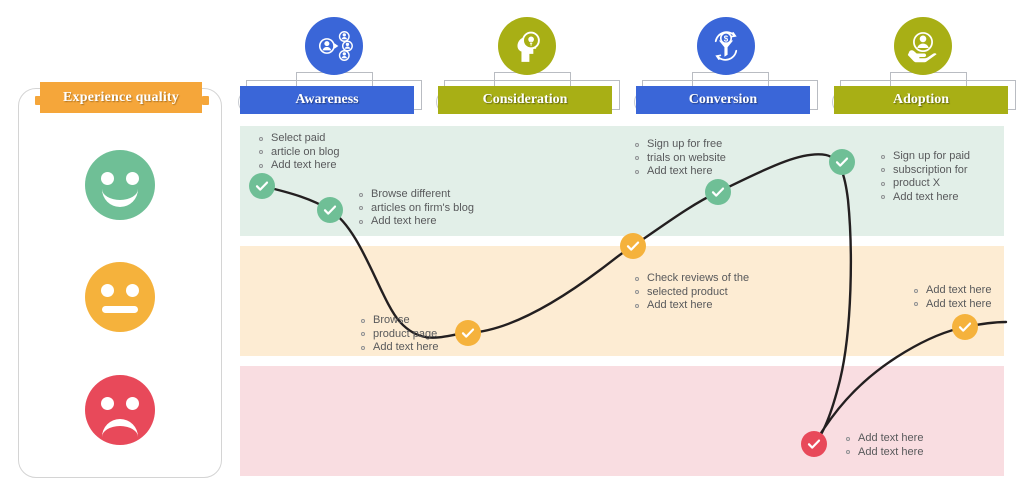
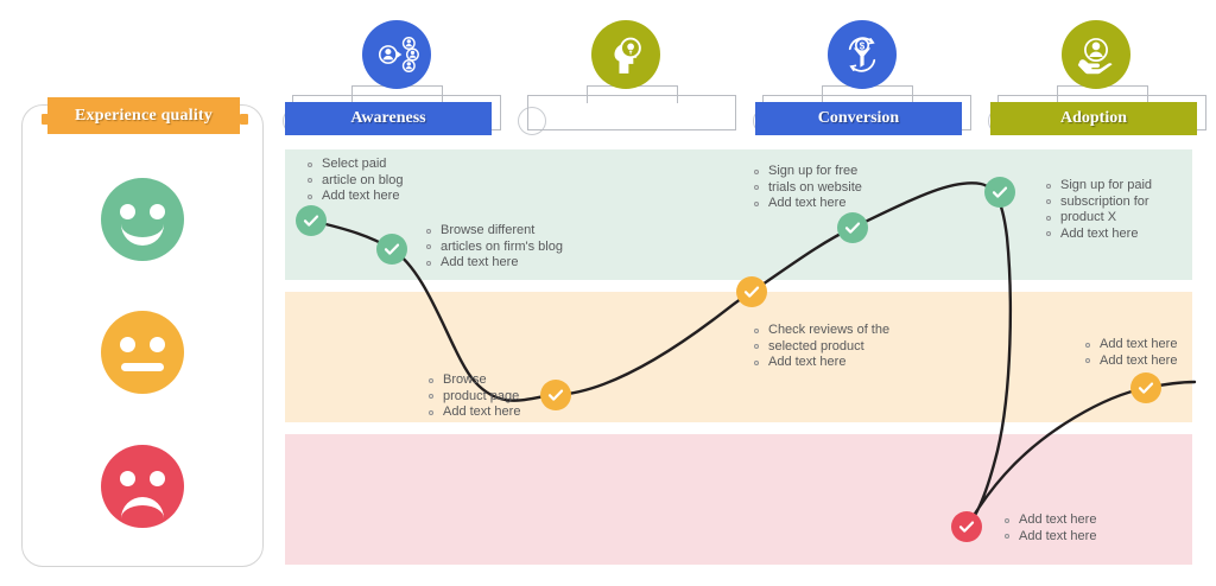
  Experience quality
  Awareness
- Consideration
  $
  Conversion
  Adoption
  Select paid
  article on blog
  Add text here
  Browse different
  articles on firm's blog
  Add text here
  Browse
  product page
  Add text here
  Sign up for free
  trials on website
  Add text here
  Check reviews of the
  selected product
  Add text here
  Sign up for paid
  subscription for
  product X
  Add text here
  Add text here
  Add text here
  Add text here
  Add text here
